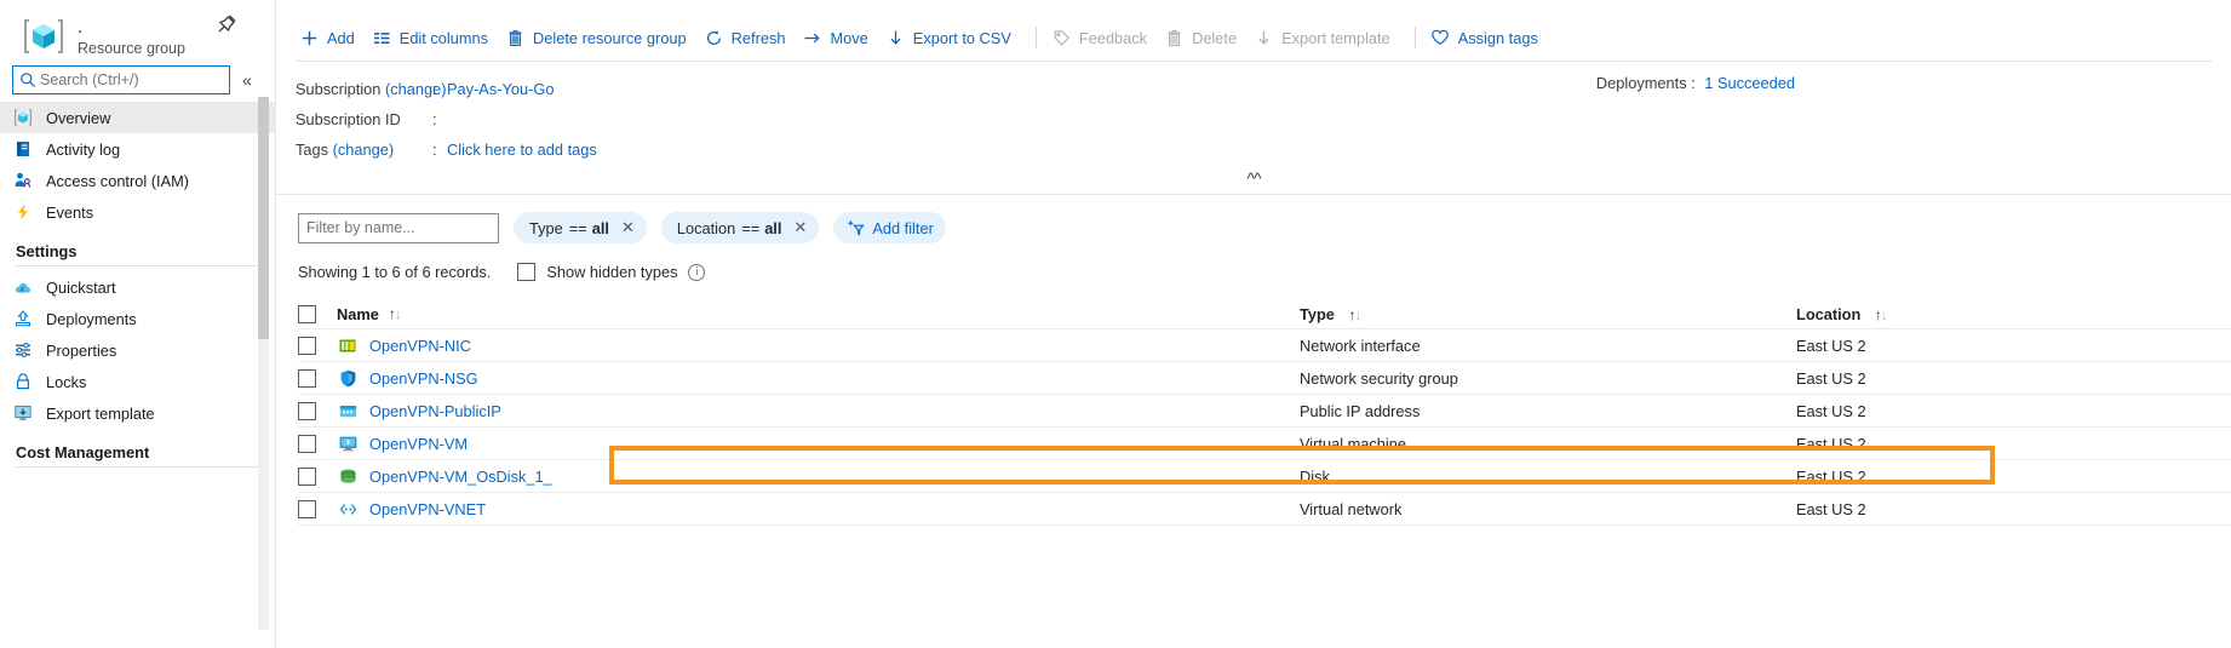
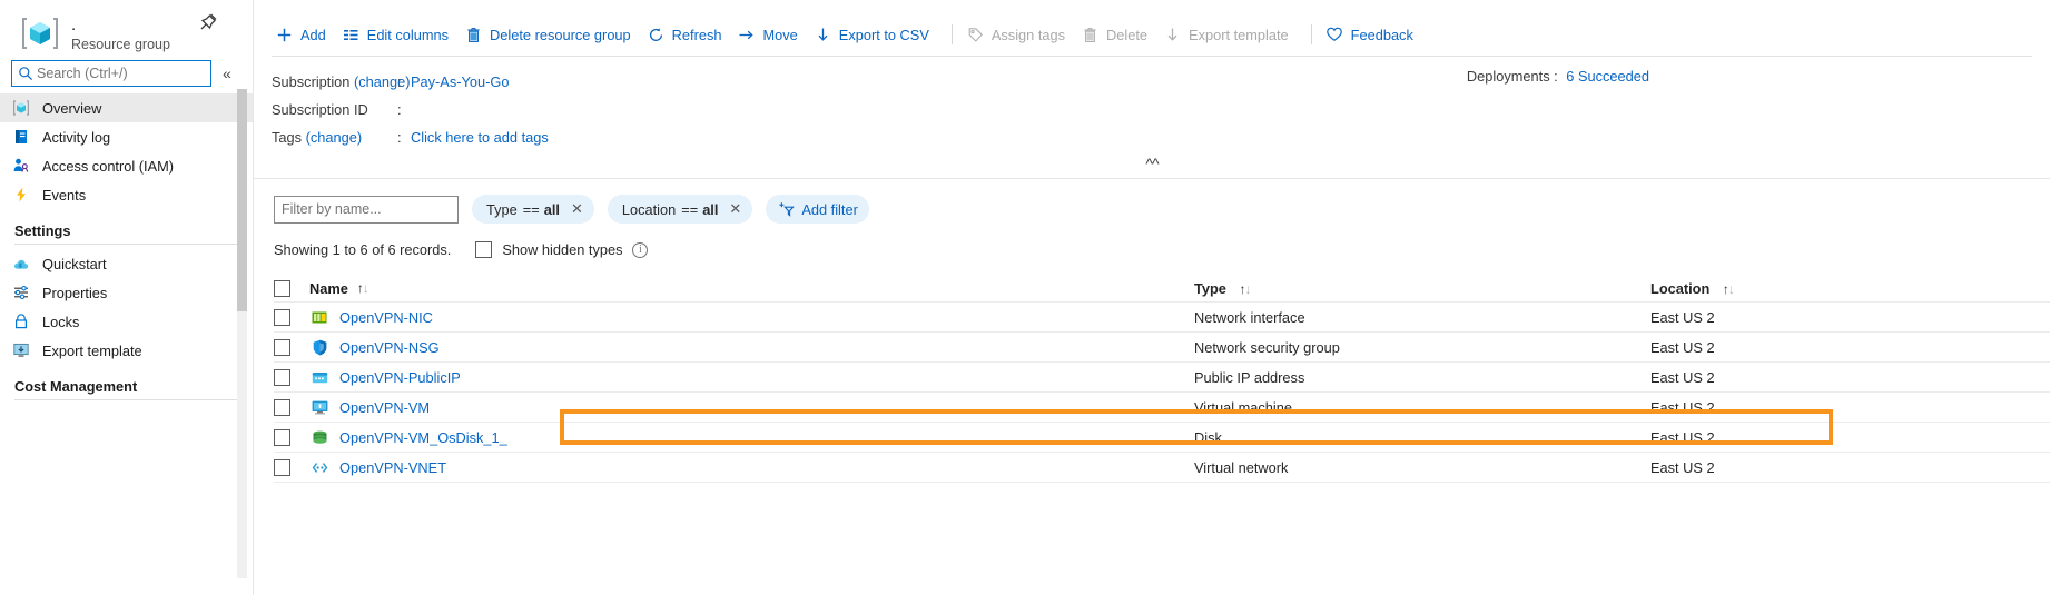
  .
  Resource group
  Search (Ctrl+/)
  «
  Overview
  Activity log
  Access control (IAM)
  Events
  Settings
  Quickstart
- Deployments
  Properties
  Locks
  Export template
  Cost Management
  Add
  Edit columns
  Delete resource group
  Refresh
  Move
  Export to CSV
- Feedback
+ Assign tags
  Delete
  Export template
- Assign tags
+ Feedback
  Subscription (change)
  :
  Pay-As-You-Go
  Subscription ID
  :
  Tags (change)
  :
  Click here to add tags
- Deployments : 1 Succeeded
+ Deployments : 6 Succeeded
  ^^
  Filter by name...
  Type
  ==
  all
  ✕
  Location
  ==
  all
  ✕
  Add filter
  Showing 1 to 6 of 6 records.
  Show hidden types
  i
  Name
  ↑↓
  Type ↑↓
  Location ↑↓
  OpenVPN-NIC
  Network interface
  East US 2
  OpenVPN-NSG
  Network security group
  East US 2
  OpenVPN-PublicIP
  Public IP address
  East US 2
  OpenVPN-VM
  Virtual machine
  East US 2
  OpenVPN-VM_OsDisk_1_
  Disk
  East US 2
  OpenVPN-VNET
  Virtual network
  East US 2
